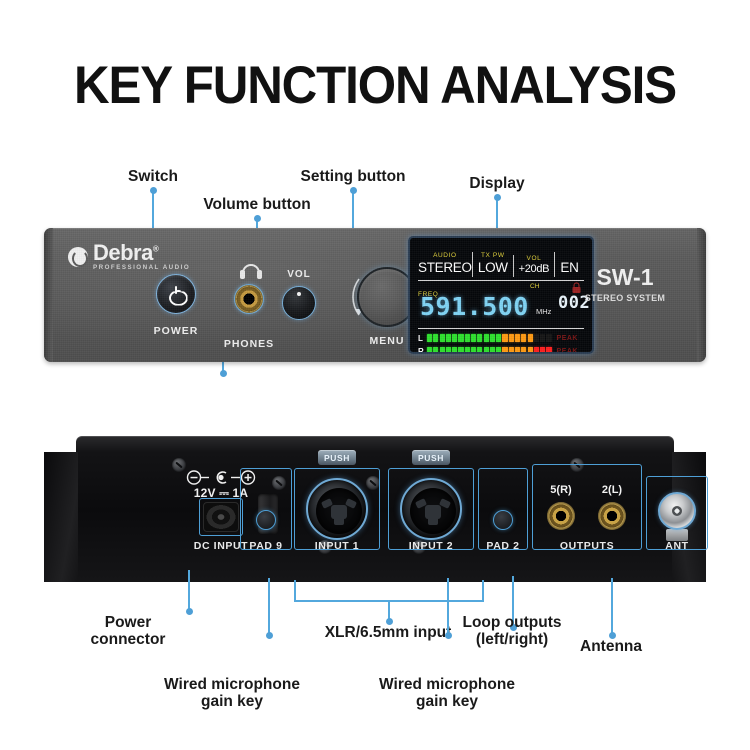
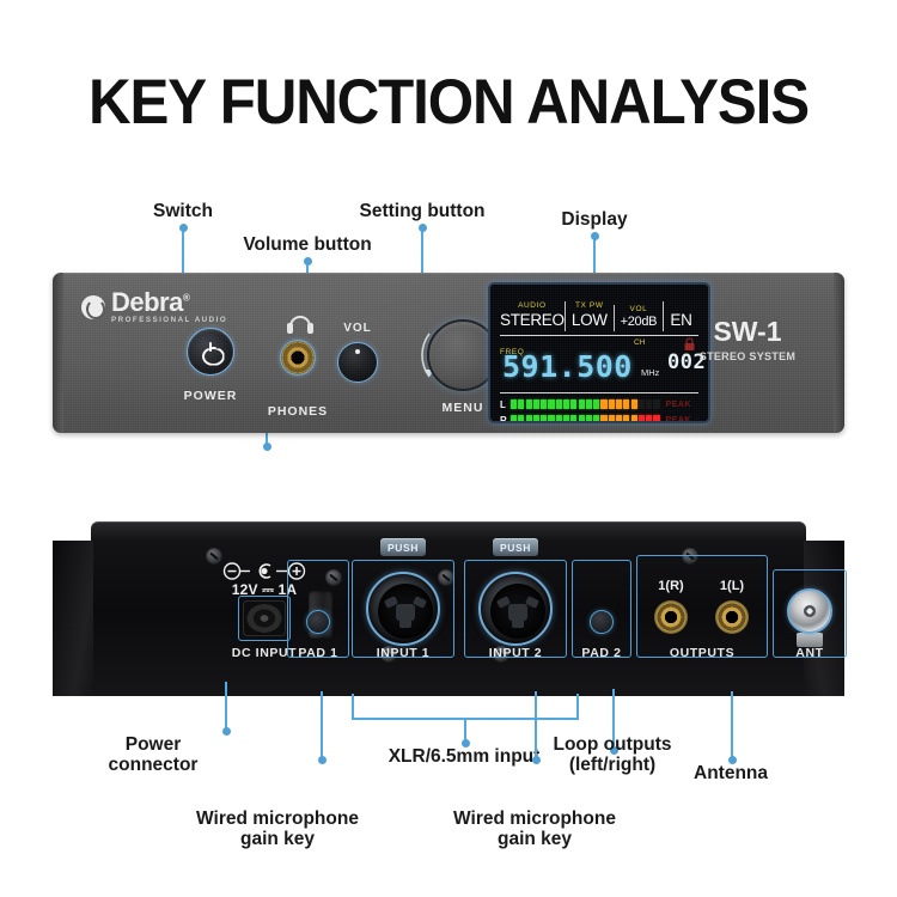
  KEY FUNCTION ANALYSIS
  Switch
  Volume button
  Setting button
  Display
  12V ⎓ 1A
  DC INPUT
- PAD 9
+ PAD 1
  PUSH
  INPUT 1
  PUSH
  INPUT 2
  PAD 2
- 5(R)
+ 1(R)
- 2(L)
+ 1(L)
  OUTPUTS
  ANT
  Power
  connector
  Wired microphone
  gain key
  XLR/6.5mm inpu
  Wired microphone
  gain key
  Loop outputs
  (left/right)
  Antenna
